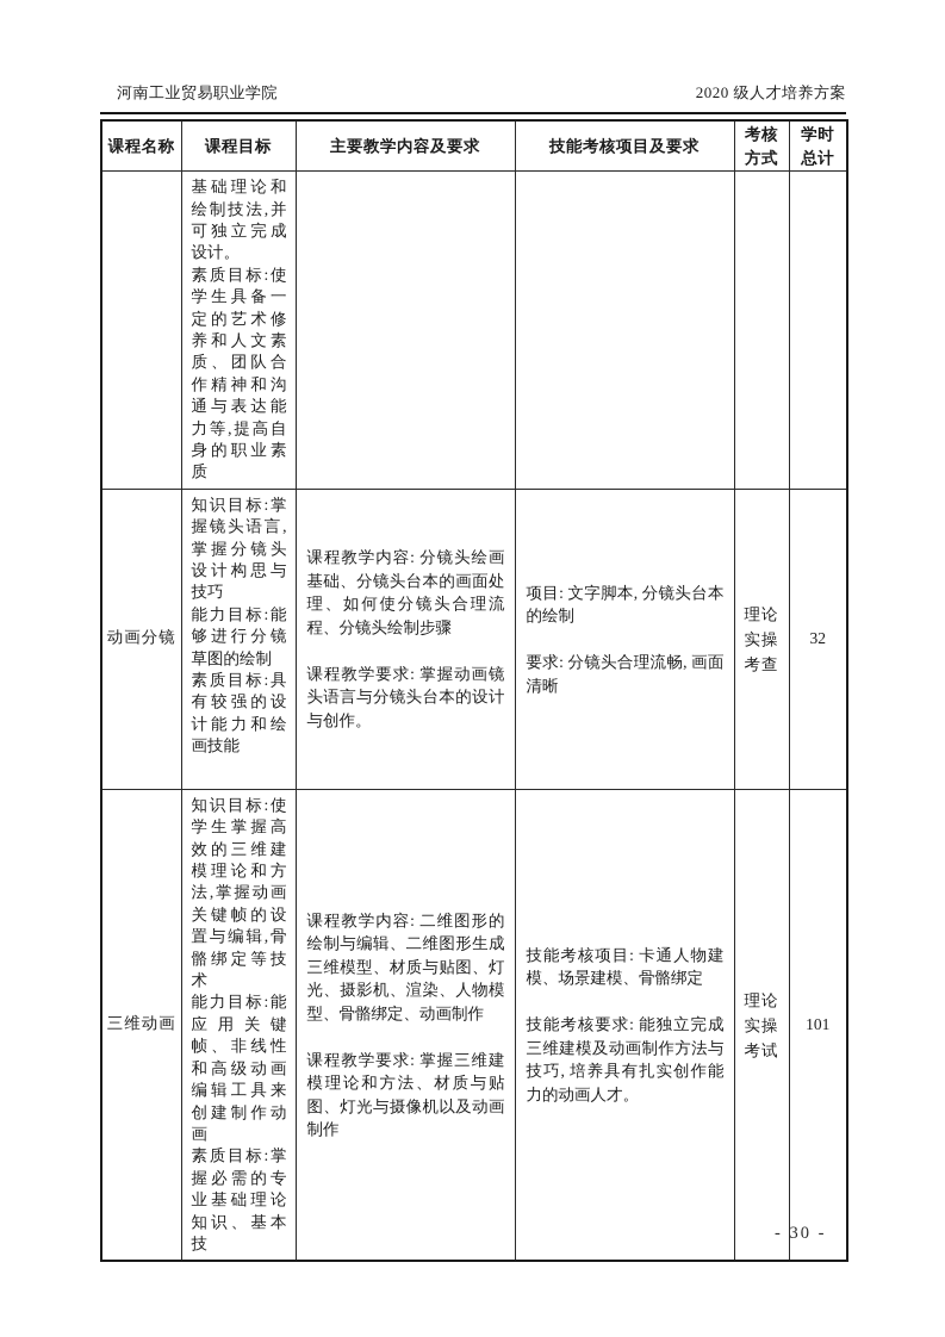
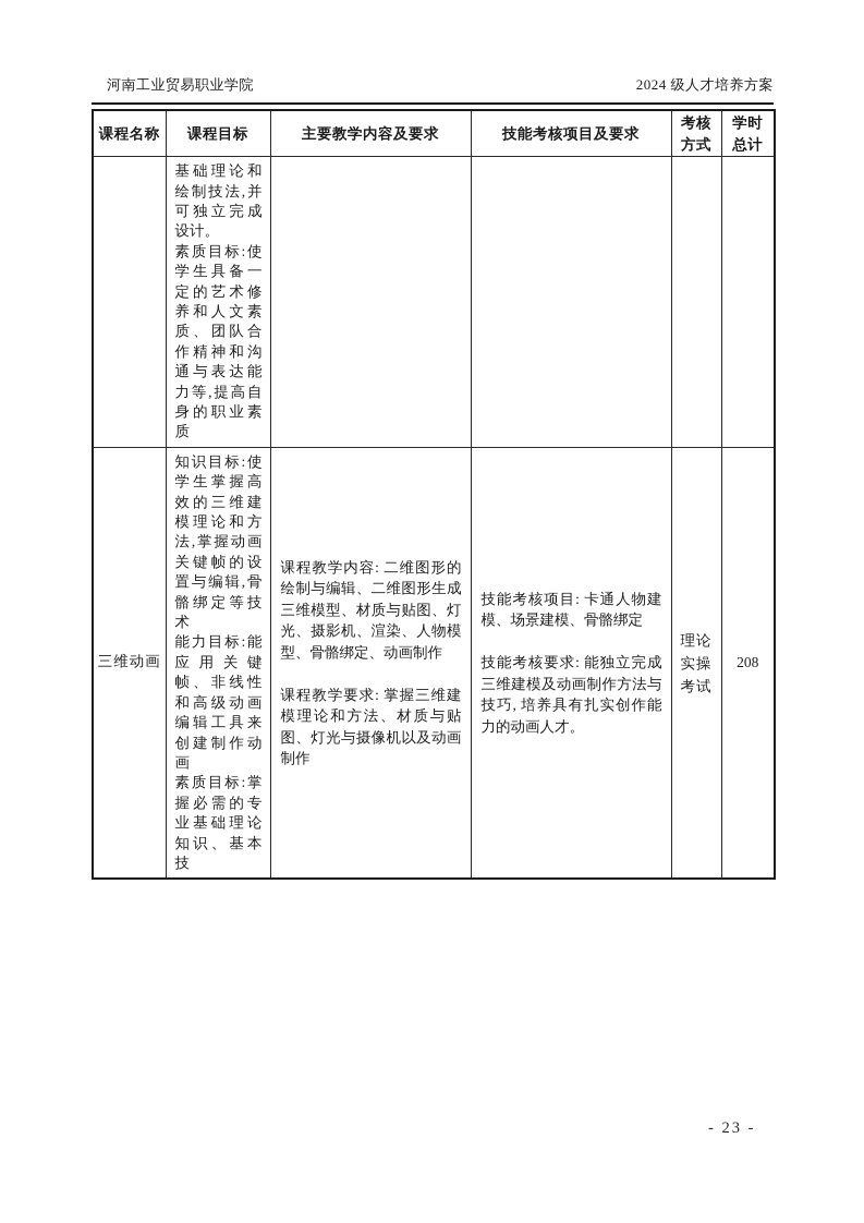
  河南工业贸易职业学院
- 2020 级人才培养方案
+ 2024 级人才培养方案
  课程名称	课程目标	主要教学内容及要求	技能考核项目及要求	考核 方式	学时 总计
  	基础理论和绘制技法,并可独立完成设计。 素质目标:使学生具备一定的艺术修养和人文素质、团队合作精神和沟通与表达能力等,提高自身的职业素质
- 动画分镜	知识目标:掌握镜头语言,掌握分镜头设计构思与技巧 能力目标:能够进行分镜草图的绘制 素质目标:具有较强的设计能力和绘画技能	课程教学内容: 分镜头绘画基础、分镜头台本的画面处理、如何使分镜头合理流程、分镜头绘制步骤 课程教学要求: 掌握动画镜头语言与分镜头台本的设计与创作。	项目: 文字脚本, 分镜头台本的绘制 要求: 分镜头合理流畅, 画面清晰	理论 实操 考查	32
- 三维动画	知识目标:使学生掌握高效的三维建模理论和方法,掌握动画关键帧的设置与编辑,骨骼绑定等技术 能力目标:能应用关键帧、非线性和高级动画编辑工具来创建制作动画 素质目标:掌握必需的专业基础理论知识、基本技	课程教学内容: 二维图形的绘制与编辑、二维图形生成三维模型、材质与贴图、灯光、摄影机、渲染、人物模型、骨骼绑定、动画制作 课程教学要求: 掌握三维建模理论和方法、材质与贴图、灯光与摄像机以及动画制作	技能考核项目: 卡通人物建模、场景建模、骨骼绑定 技能考核要求: 能独立完成三维建模及动画制作方法与技巧, 培养具有扎实创作能力的动画人才。	理论 实操 考试	101
+ 三维动画	知识目标:使学生掌握高效的三维建模理论和方法,掌握动画关键帧的设置与编辑,骨骼绑定等技术 能力目标:能应用关键帧、非线性和高级动画编辑工具来创建制作动画 素质目标:掌握必需的专业基础理论知识、基本技	课程教学内容: 二维图形的绘制与编辑、二维图形生成三维模型、材质与贴图、灯光、摄影机、渲染、人物模型、骨骼绑定、动画制作 课程教学要求: 掌握三维建模理论和方法、材质与贴图、灯光与摄像机以及动画制作	技能考核项目: 卡通人物建模、场景建模、骨骼绑定 技能考核要求: 能独立完成三维建模及动画制作方法与技巧, 培养具有扎实创作能力的动画人才。	理论 实操 考试	208
- - 30 -
+ - 23 -
